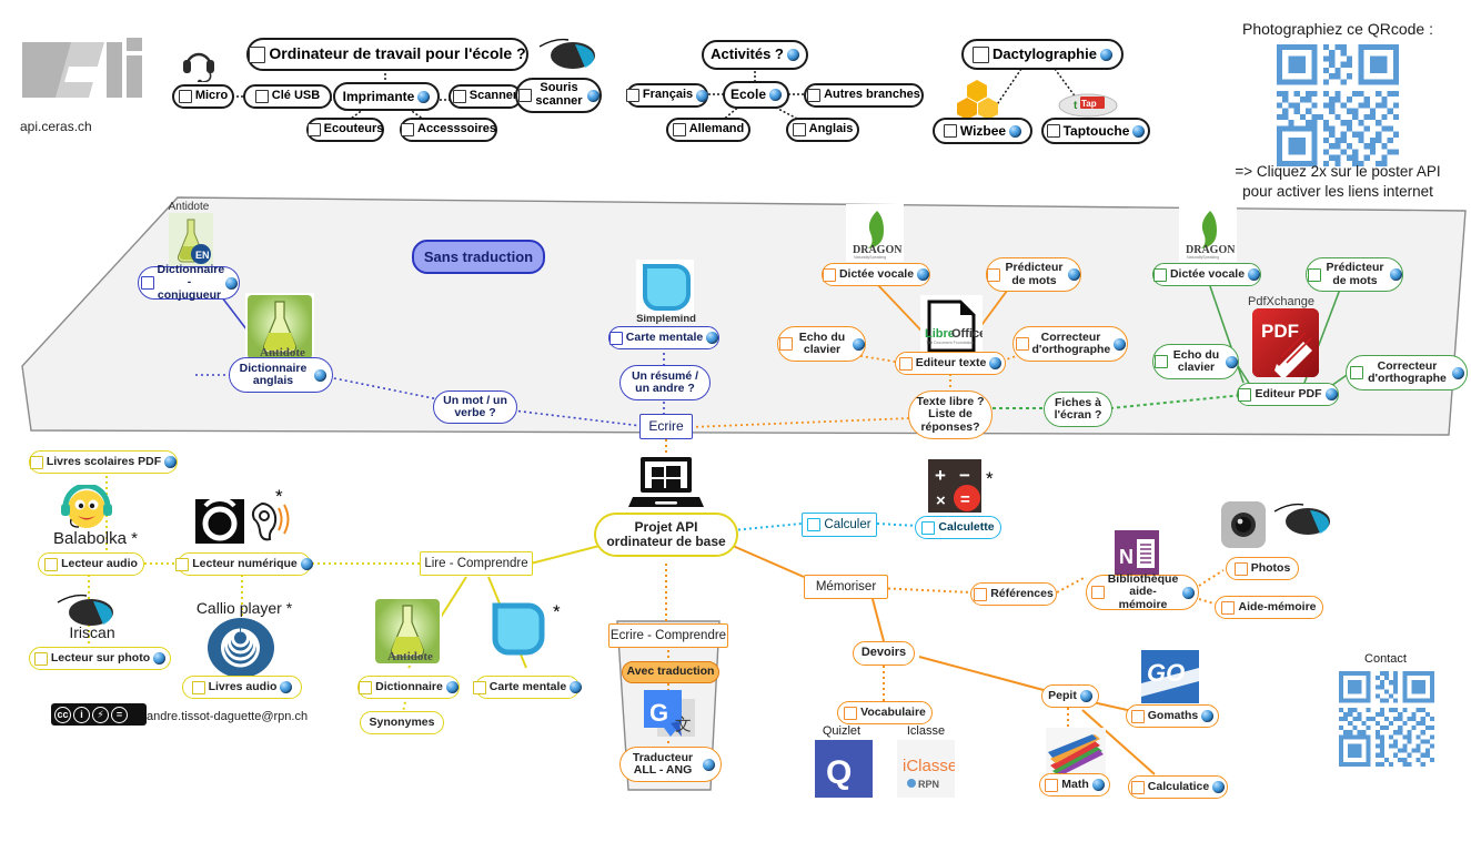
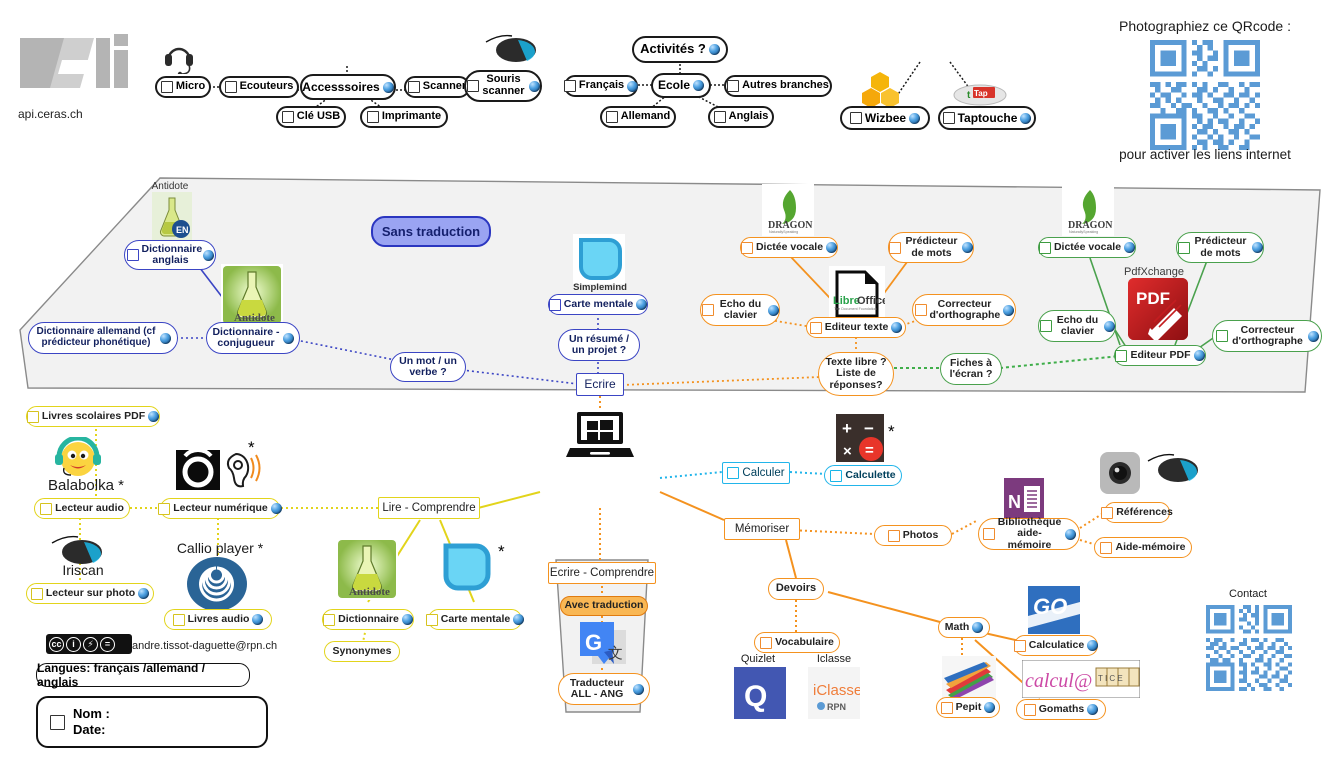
  api.ceras.ch
- Ordinateur de travail pour l'école ?
  Micro
- Clé USB
+ Ecouteurs
- Imprimante
+ Accesssoires
  Scanne
  Souris scanner
- Ecouteurs
+ Clé USB
- Accesssoires
+ Imprimante
  Activités ?
  Français
  Ecole
  Autres branches
  Allemand
  Anglais
- Dactylographie
  t
  Tap
  Wizbee
  Taptouche
  Photographiez ce QRcode :
- => Cliquez 2x sur le poster API
  pour activer les liens internet
  Antidote
  EN
- Dictionnaire - conjugueur
+ Dictionnaire anglais
  Antidote
+ Dictionnaire allemand (cf prédicteur phonétique)
- Dictionnaire anglais
+ Dictionnaire - conjugueur
  Un mot / un verbe ?
  Sans traduction
  Simplemind
  Carte mentale
- Un résumé / un andre ?
+ Un résumé / un projet ?
  Ecrire
  DRAGON
  Dictée vocale
  Prédicteur de mots
  Libre
  Offic
  Echo du clavier
  Correcteur d'orthographe
  Editeur texte
  Texte libre ? Liste de réponses?
  Fiches à l'écran ?
  DRAGON
  Dictée vocale
  Prédicteur de mots
  PdfXchange
  PDF
  Echo du clavier
  Correcteur d'orthographe
  Editeur PDF
- Projet API
- ordinateur de base
  Livres scolaires PDF
  Balabolka *
  Lecteur audio
  *
  Lecteur numérique
  Iriscan
  Lecteur sur photo
  Callio player *
  Livres audio
  Lire - Comprendre
  Antidote
  *
  Dictionnaire
  Synonymes
  Carte mentale
  Ecrire - Comprendre
  Avec traduction
  G
  文
  Traducteur
  ALL - ANG
  Calculer
  +
  −
  ×
  =
  *
  Calculette
  Mémoriser
- Références
+ Photos
  N
  Bibliothèque aide-mémoire
- Photos
+ Références
  Aide-mémoire
  Devoirs
  Vocabulaire
  Quizlet
  Q
  Iclasse
  iClasse
  RPN
- Pepit
+ Math
  GO
- Gomaths
+ Calculatice
- Math
+ Pepit
+ calcul@
+ T I C E
- Calculatice
+ Gomaths
  Contact
  cc
  i
  ⚡
  =
  andre.tissot-daguette@rpn.ch
+ Langues: français /allemand / anglais
+ Nom :
+ Date:
